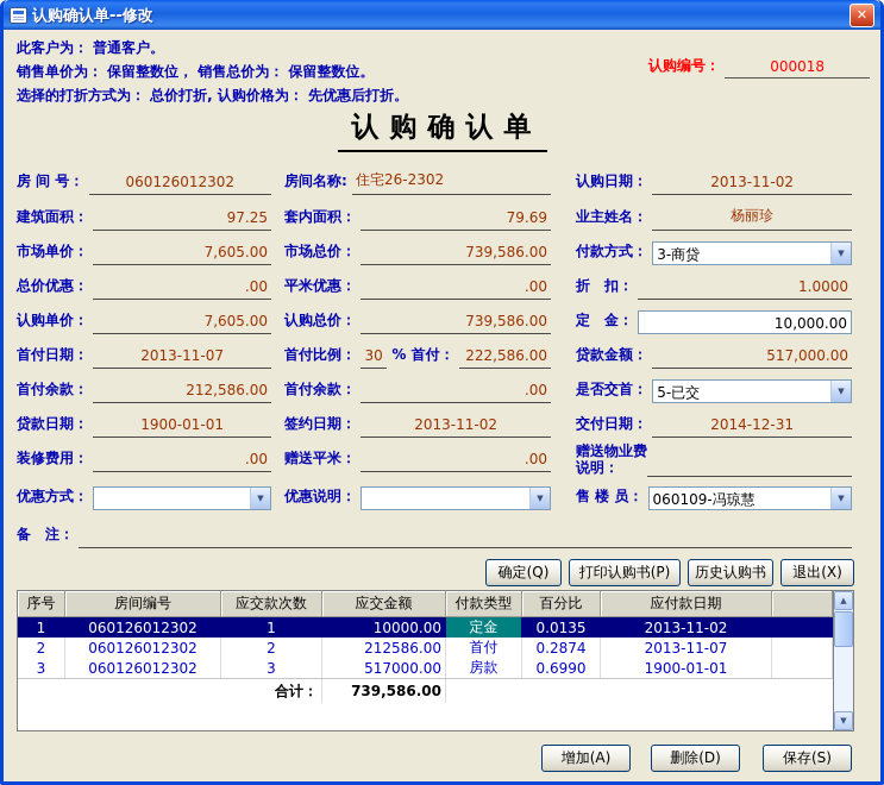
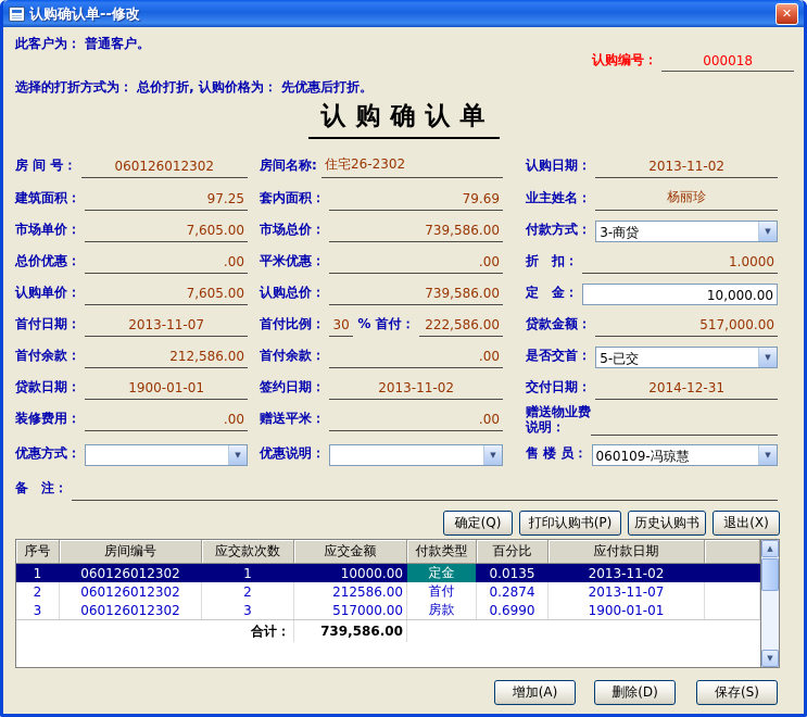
  认购确认单--修改
  ✕
  此客户为： 普通客户。
- 销售单价为： 保留整数位， 销售总价为： 保留整数位。
  认购编号：
  000018
  选择的打折方式为： 总价打折, 认购价格为： 先优惠后打折。
  认购确认单
  房 间 号：
  060126012302
  房间名称:
  住宅26-2302
  认购日期：
  2013-11-02
  建筑面积：
  97.25
  套内面积：
  79.69
  业主姓名：
  杨丽珍
  市场单价：
  7,605.00
  市场总价：
  739,586.00
  付款方式：
  3-商贷
  ▼
  总价优惠：
  .00
  平米优惠：
  .00
  折 扣：
  1.0000
  认购单价：
  7,605.00
  认购总价：
  739,586.00
  定 金：
  10,000.00
  首付日期：
  2013-11-07
  首付比例：
  30
  % 首付：
  222,586.00
  贷款金额：
  517,000.00
  首付余款：
  212,586.00
  首付余款：
  .00
  是否交首：
  5-已交
  ▼
  贷款日期：
  1900-01-01
  签约日期：
  2013-11-02
  交付日期：
  2014-12-31
  装修费用：
  .00
  赠送平米：
  .00
  赠送物业费
  说明：
  优惠方式：
  ▼
  优惠说明：
  ▼
  售 楼 员：
  060109-冯琼慧
  ▼
  备 注：
  确定(Q)
  打印认购书(P)
  历史认购书
  退出(X)
  序号
  房间编号
  应交款次数
  应交金额
  付款类型
  百分比
  应付款日期
  1
  060126012302
  1
  10000.00
  定金
  0.0135
  2013-11-02
  2
  060126012302
  2
  212586.00
  首付
  0.2874
  2013-11-07
  3
  060126012302
  3
  517000.00
  房款
  0.6990
  1900-01-01
  合计：
  739,586.00
  ▲
  ▼
  增加(A)
  删除(D)
  保存(S)
